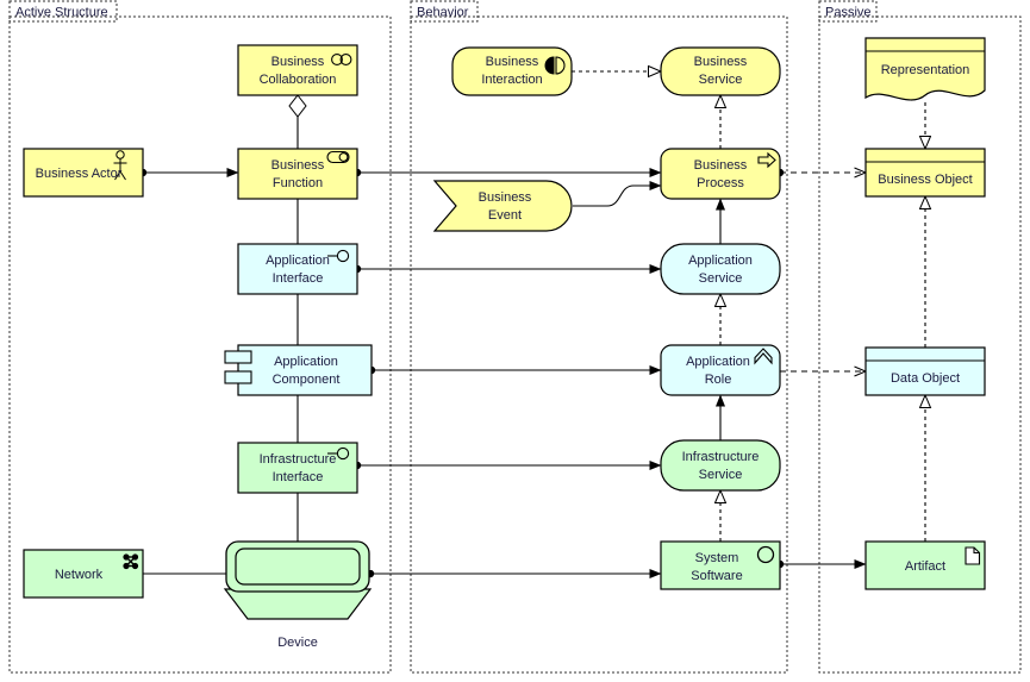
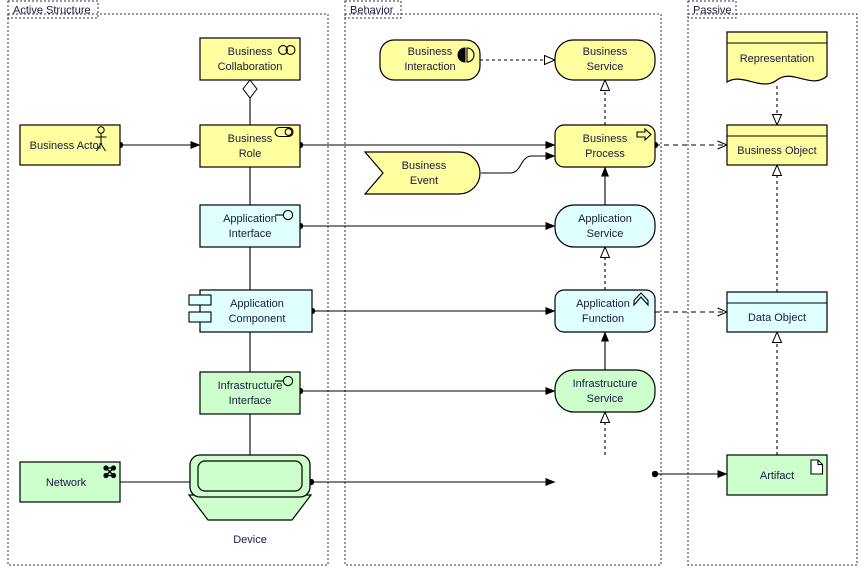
  Active Structure
  Behavior
  Passive
  Business Actor
  Business
  Collaboration
  Business
- Function
+ Role
  Business
  Interaction
  Business
  Service
  Business
  Process
  Business
  Event
  Representation
  Business Object
  Application
  Interface
  Application
  Component
  Application
  Service
  Application
- Role
+ Function
  Data Object
  Infrastructure
  Interface
  Network
  Device
  Infrastructure
  Service
- System
- Software
  Artifact
